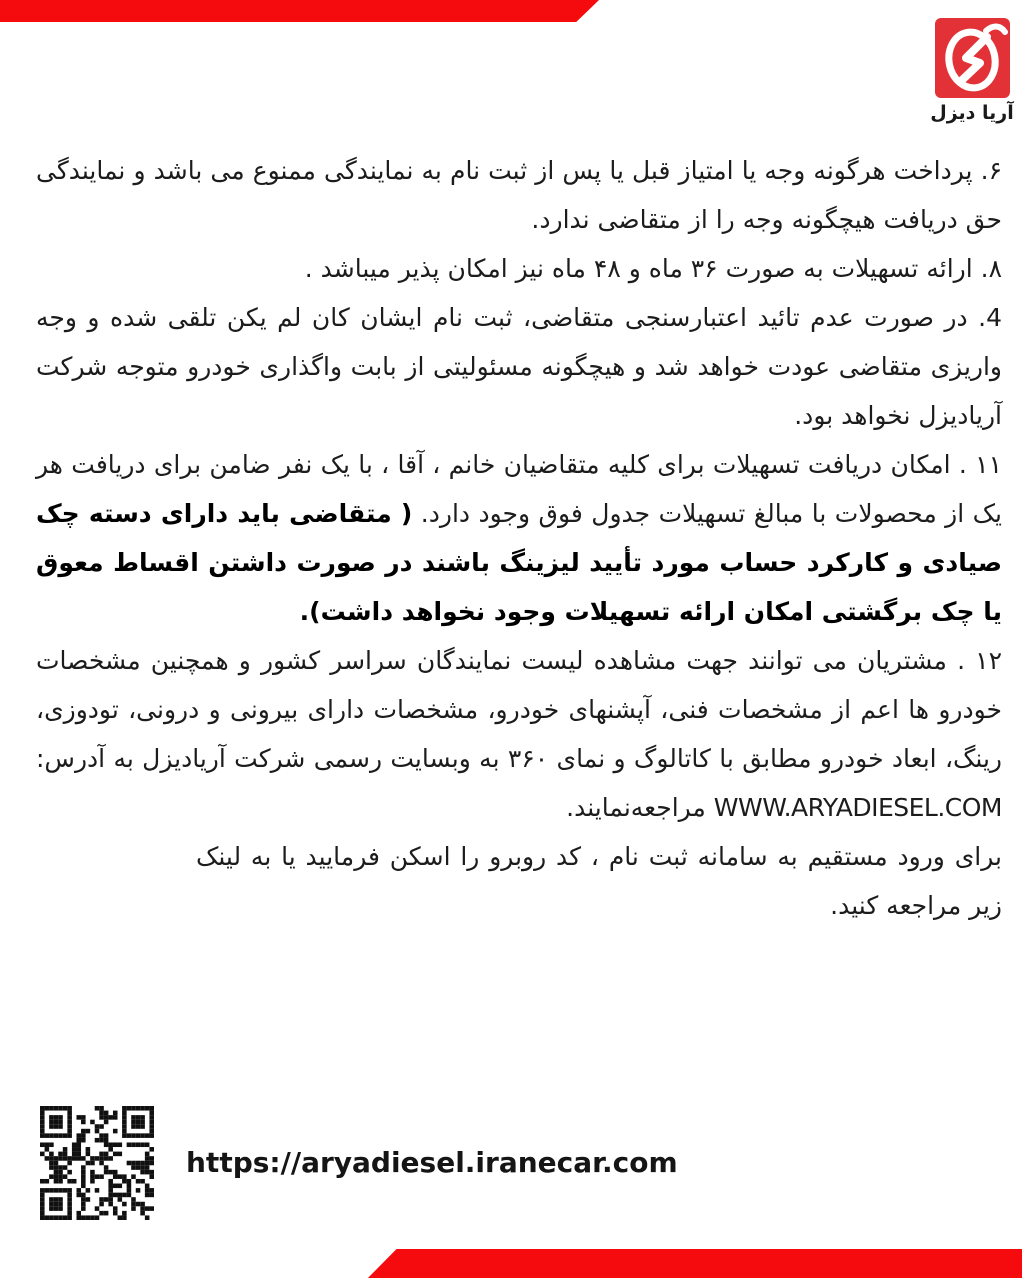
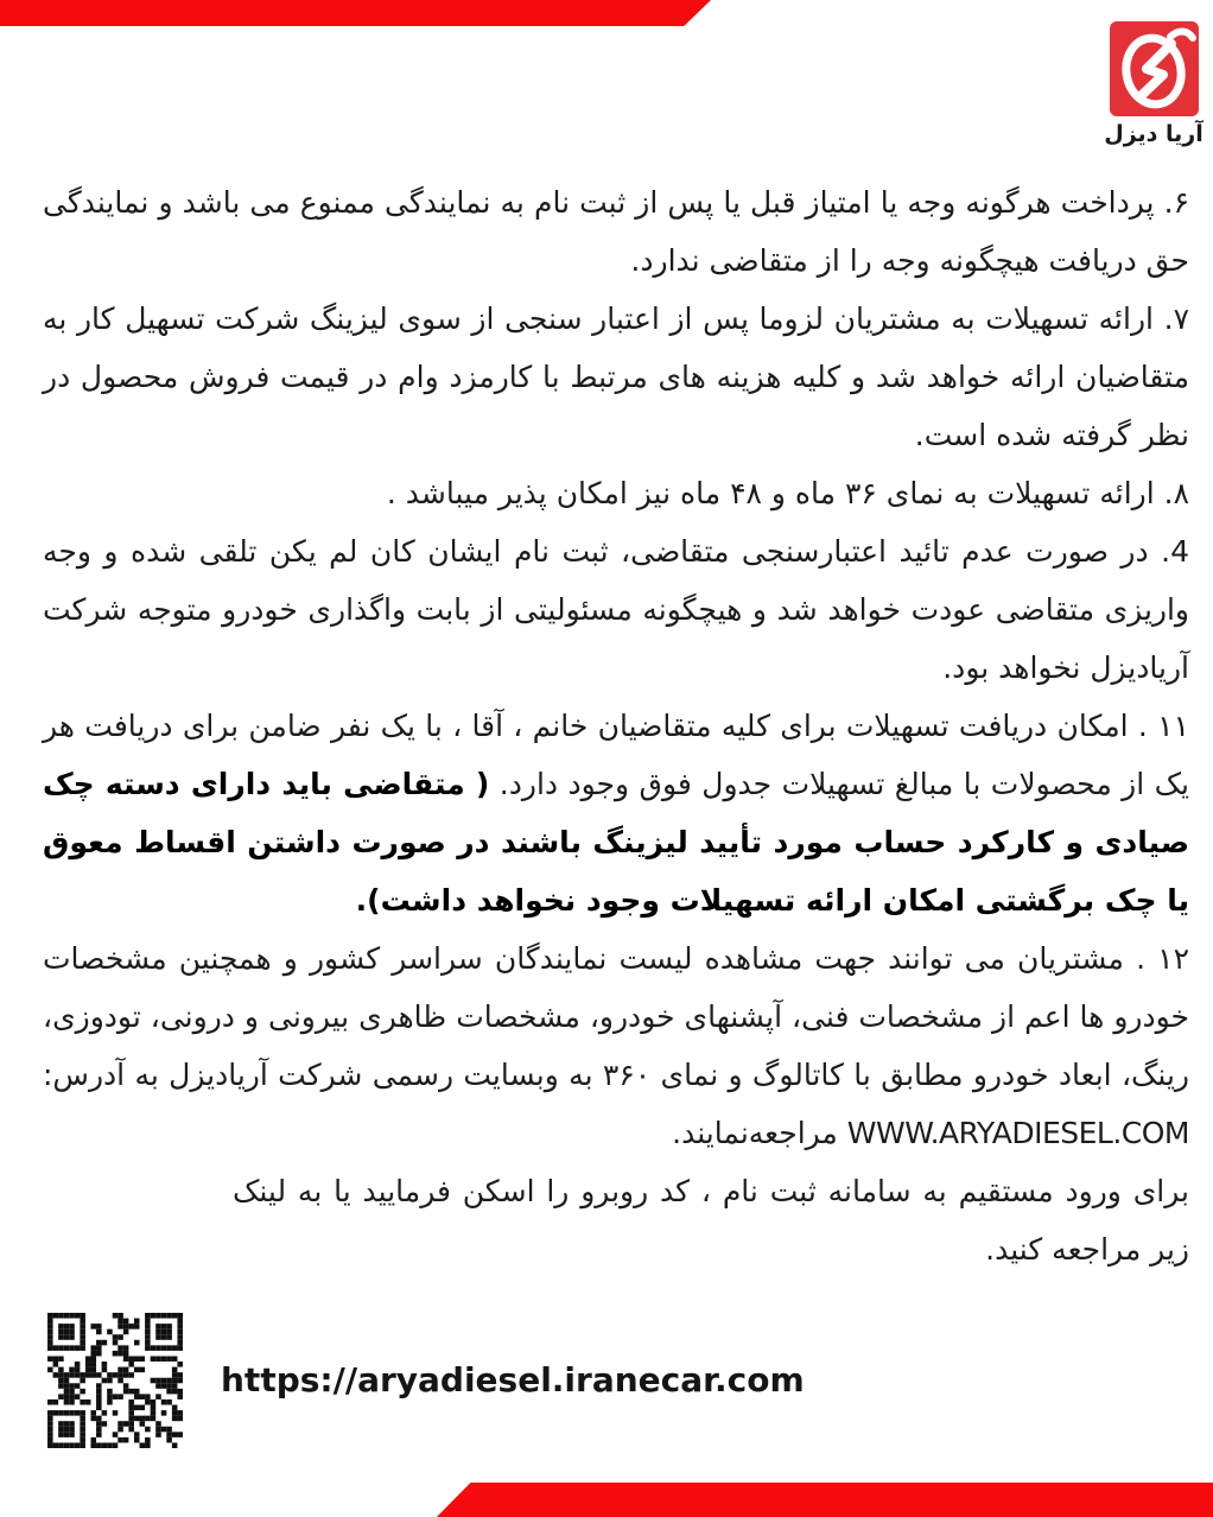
  آریا دیزل
  ۶. پرداخت هرگونه وجه یا امتیاز قبل یا پس از ثبت نام به نمایندگی ممنوع می باشد و نمایندگی حق دریافت هیچگونه وجه را از متقاضی ندارد.
+ ۷. ارائه تسهیلات به مشتریان لزوما پس از اعتبار سنجی از سوی لیزینگ شرکت تسهیل کار به متقاضیان ارائه خواهد شد و کلیه هزینه های مرتبط با کارمزد وام در قیمت فروش محصول در نظر گرفته شده است.
- ۸. ارائه تسهیلات به صورت ۳۶ ماه و ۴۸ ماه نیز امکان پذیر میباشد .
+ ۸. ارائه تسهیلات به نمای ۳۶ ماه و ۴۸ ماه نیز امکان پذیر میباشد .
  4. در صورت عدم تائید اعتبارسنجی متقاضی، ثبت نام ایشان کان لم یکن تلقی شده و وجه واریزی متقاضی عودت خواهد شد و هیچگونه مسئولیتی از بابت واگذاری خودرو متوجه شرکت آریادیزل نخواهد بود.
  ۱۱ . امکان دریافت تسهیلات برای کلیه متقاضیان خانم ، آقا ، با یک نفر ضامن برای دریافت هر یک از محصولات با مبالغ تسهیلات جدول فوق وجود دارد. ( متقاضی باید دارای دسته چک صیادی و کارکرد حساب مورد تأیید لیزینگ باشند در صورت داشتن اقساط معوق یا چک برگشتی امکان ارائه تسهیلات وجود نخواهد داشت).
- ۱۲ . مشتریان می توانند جهت مشاهده لیست نمایندگان سراسر کشور و همچنین مشخصات خودرو ها اعم از مشخصات فنی، آپشنهای خودرو، مشخصات دارای بیرونی و درونی، تودوزی، رینگ، ابعاد خودرو مطابق با کاتالوگ و نمای ۳۶۰ به وبسایت رسمی شرکت آریادیزل به آدرس: WWW.ARYADIESEL.COM مراجعه‌نمایند.
+ ۱۲ . مشتریان می توانند جهت مشاهده لیست نمایندگان سراسر کشور و همچنین مشخصات خودرو ها اعم از مشخصات فنی، آپشنهای خودرو، مشخصات ظاهری بیرونی و درونی، تودوزی، رینگ، ابعاد خودرو مطابق با کاتالوگ و نمای ۳۶۰ به وبسایت رسمی شرکت آریادیزل به آدرس: WWW.ARYADIESEL.COM مراجعه‌نمایند.
  برای ورود مستقیم به سامانه ثبت نام ، کد روبرو را اسکن فرمایید یا به لینک زیر مراجعه کنید.
  https://aryadiesel.iranecar.com
